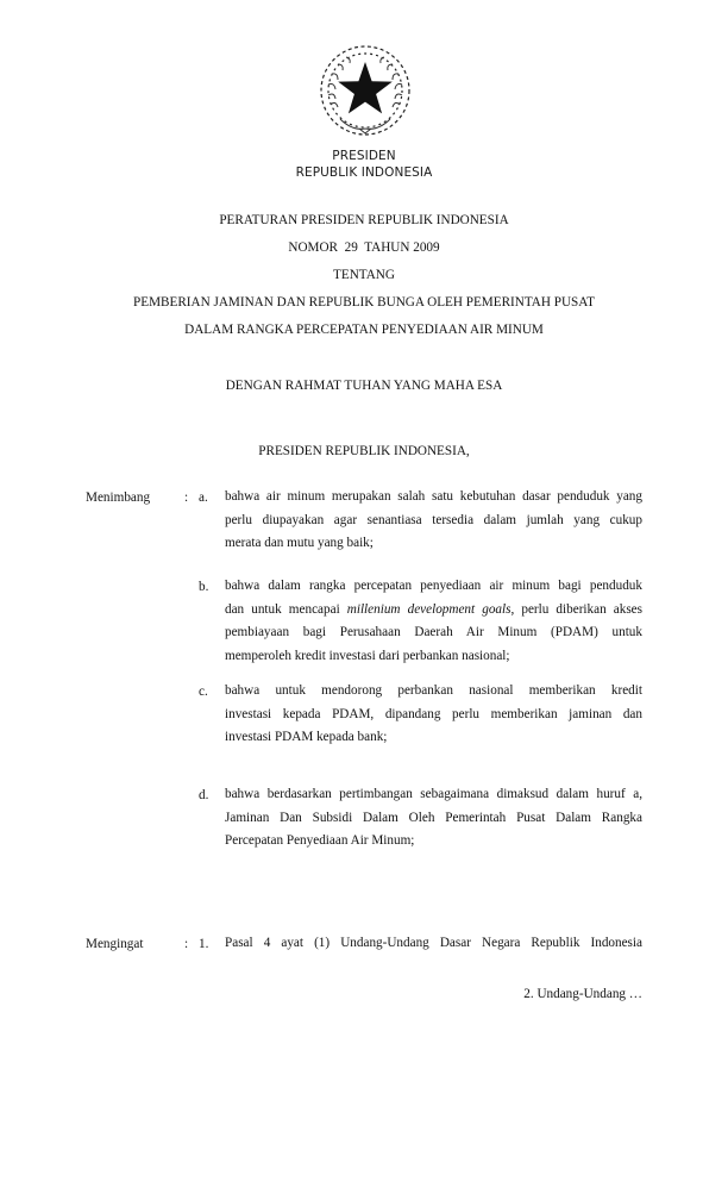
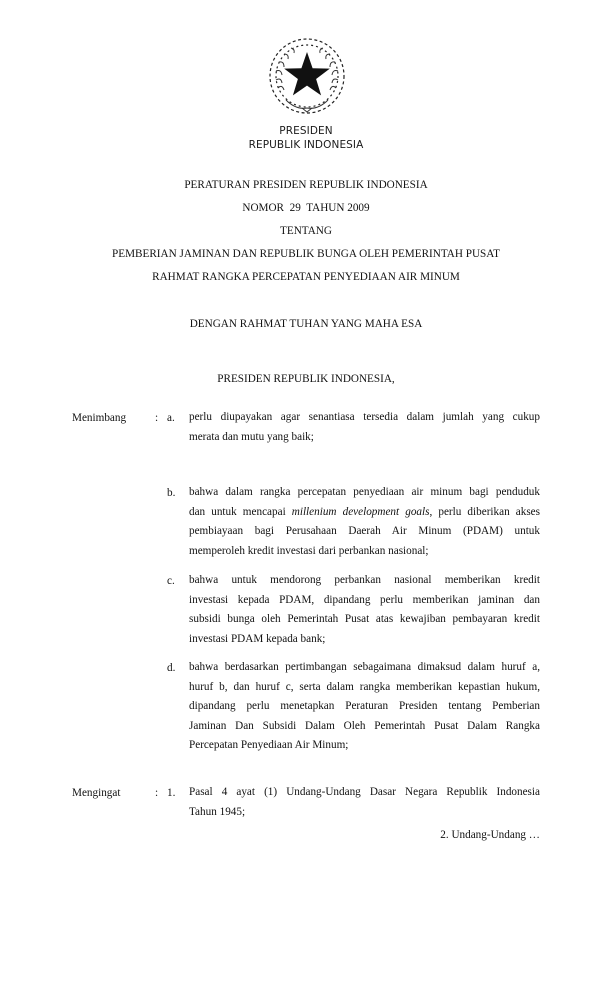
  PRESIDEN
  REPUBLIK INDONESIA
  PERATURAN PRESIDEN REPUBLIK INDONESIA
  NOMOR 29 TAHUN 2009
  TENTANG
  PEMBERIAN JAMINAN DAN REPUBLIK BUNGA OLEH PEMERINTAH PUSAT
- DALAM RANGKA PERCEPATAN PENYEDIAAN AIR MINUM
+ RAHMAT RANGKA PERCEPATAN PENYEDIAAN AIR MINUM
  DENGAN RAHMAT TUHAN YANG MAHA ESA
  PRESIDEN REPUBLIK INDONESIA,
  Menimbang
  :
  a.
- bahwa air minum merupakan salah satu kebutuhan dasar penduduk yang
  perlu diupayakan agar senantiasa tersedia dalam jumlah yang cukup
  merata dan mutu yang baik;
  b.
  bahwa dalam rangka percepatan penyediaan air minum bagi penduduk
  dan untuk mencapai millenium development goals, perlu diberikan akses
  pembiayaan bagi Perusahaan Daerah Air Minum (PDAM) untuk
  memperoleh kredit investasi dari perbankan nasional;
  c.
  bahwa untuk mendorong perbankan nasional memberikan kredit
  investasi kepada PDAM, dipandang perlu memberikan jaminan dan
+ subsidi bunga oleh Pemerintah Pusat atas kewajiban pembayaran kredit
  investasi PDAM kepada bank;
  d.
  bahwa berdasarkan pertimbangan sebagaimana dimaksud dalam huruf a,
+ huruf b, dan huruf c, serta dalam rangka memberikan kepastian hukum,
+ dipandang perlu menetapkan Peraturan Presiden tentang Pemberian
  Jaminan Dan Subsidi Dalam Oleh Pemerintah Pusat Dalam Rangka
  Percepatan Penyediaan Air Minum;
  Mengingat
  :
  1.
  Pasal 4 ayat (1) Undang-Undang Dasar Negara Republik Indonesia
+ Tahun 1945;
  2. Undang-Undang …
